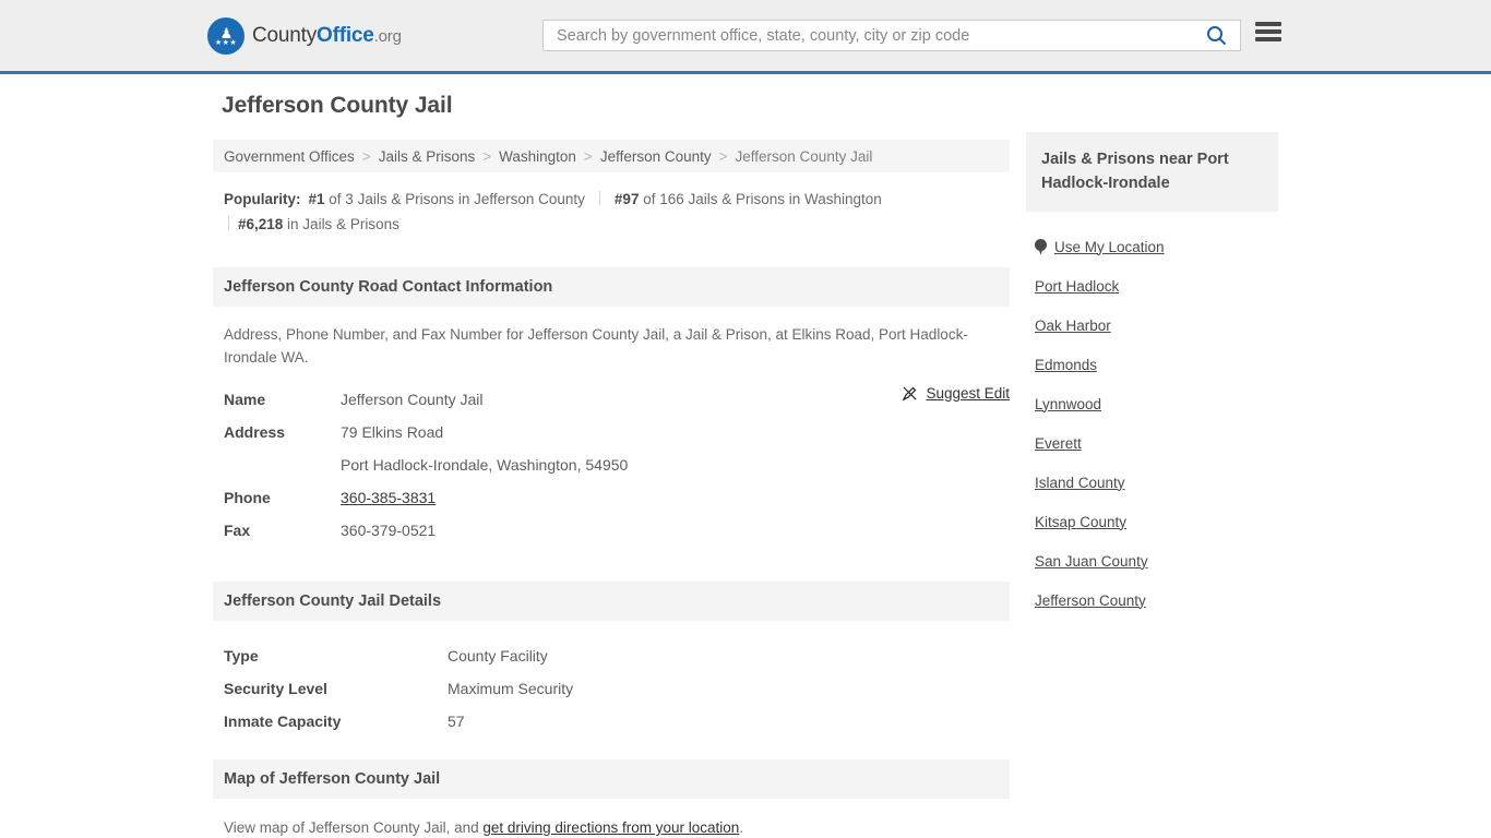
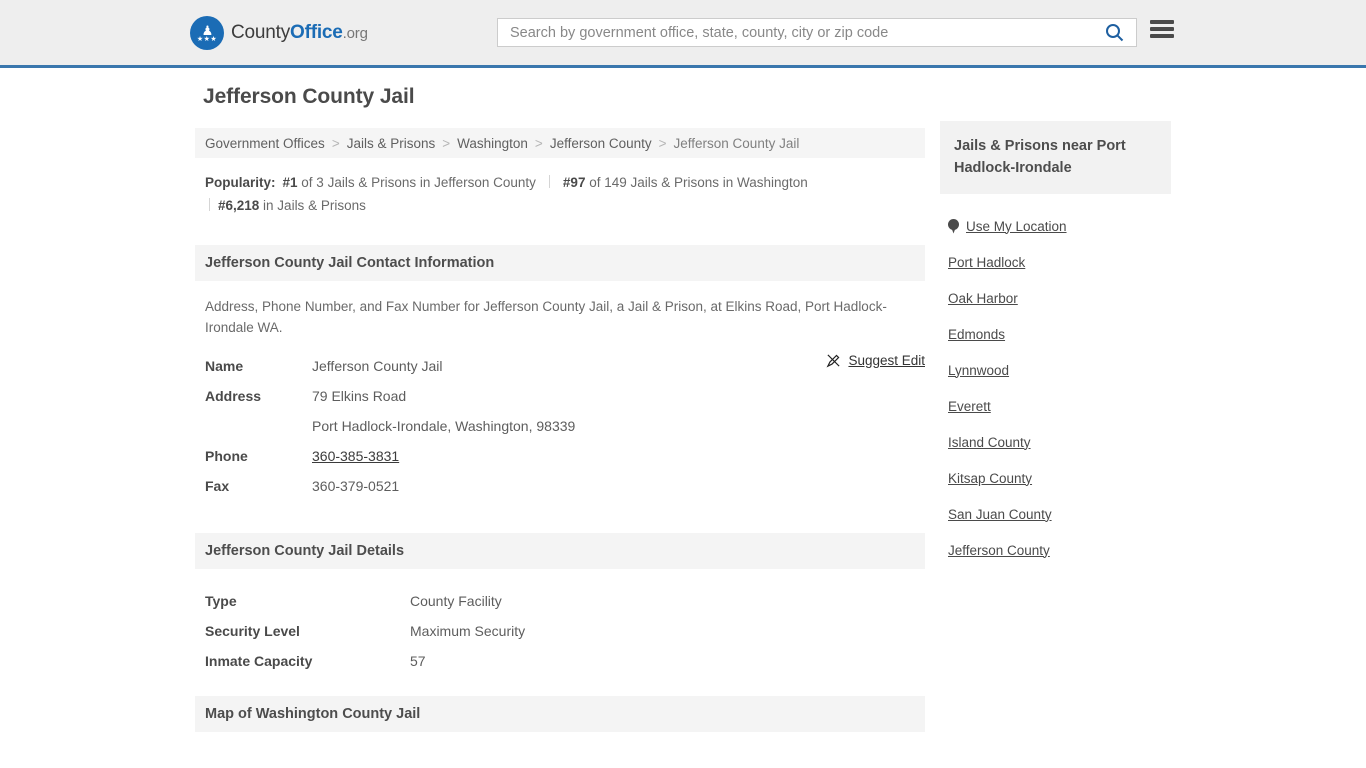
  ♟
  CountyOffice.org
  Search by government office, state, county, city or zip code
  Jefferson County Jail
  Government Offices
  >
  Jails & Prisons
  >
  Washington
  >
  Jefferson County
  >
  Jefferson County Jail
- Popularity: #1 of 3 Jails & Prisons in Jefferson County #97 of 166 Jails & Prisons in Washington
+ Popularity: #1 of 3 Jails & Prisons in Jefferson County #97 of 149 Jails & Prisons in Washington
  #6,218 in Jails & Prisons
- Jefferson County Road Contact Information
+ Jefferson County Jail Contact Information
  Address, Phone Number, and Fax Number for Jefferson County Jail, a Jail & Prison, at Elkins Road, Port Hadlock-Irondale WA.
  Suggest Edit
  Name
  Jefferson County Jail
  Address
  79 Elkins Road
- Port Hadlock-Irondale, Washington, 54950
+ Port Hadlock-Irondale, Washington, 98339
  Phone
  360-385-3831
  Fax
  360-379-0521
  Jefferson County Jail Details
  Type
  County Facility
  Security Level
  Maximum Security
  Inmate Capacity
  57
- Map of Jefferson County Jail
+ Map of Washington County Jail
- View map of Jefferson County Jail, and get driving directions from your location.
  Jails & Prisons near Port Hadlock-Irondale
  Use My Location
  Port Hadlock
  Oak Harbor
  Edmonds
  Lynnwood
  Everett
  Island County
  Kitsap County
  San Juan County
  Jefferson County
